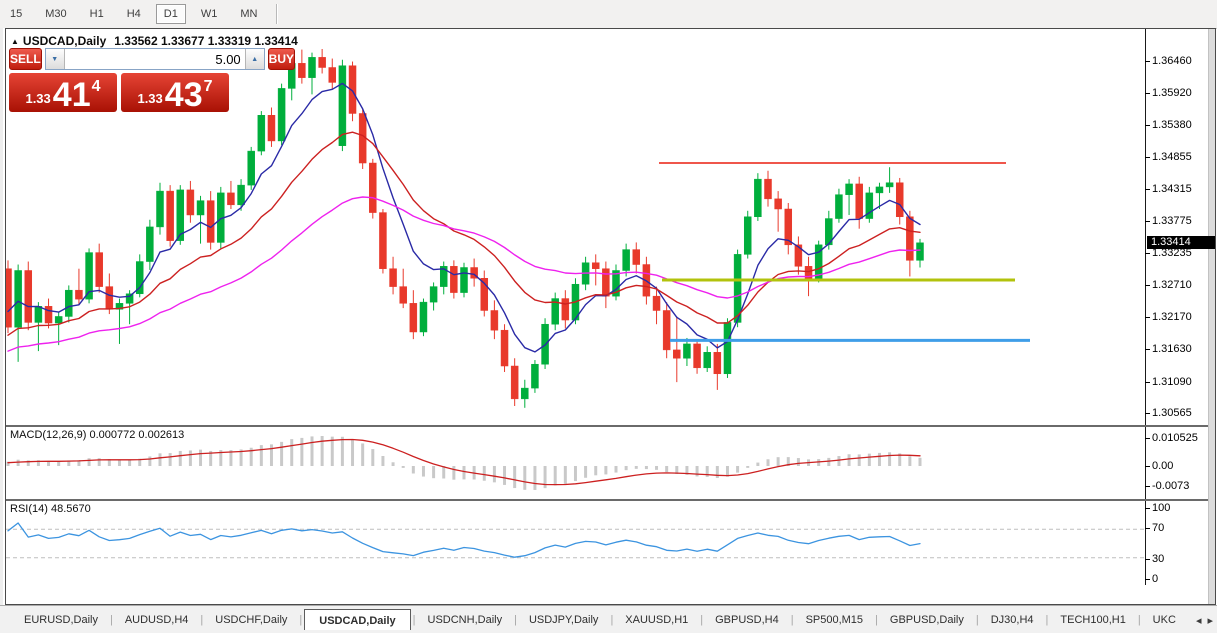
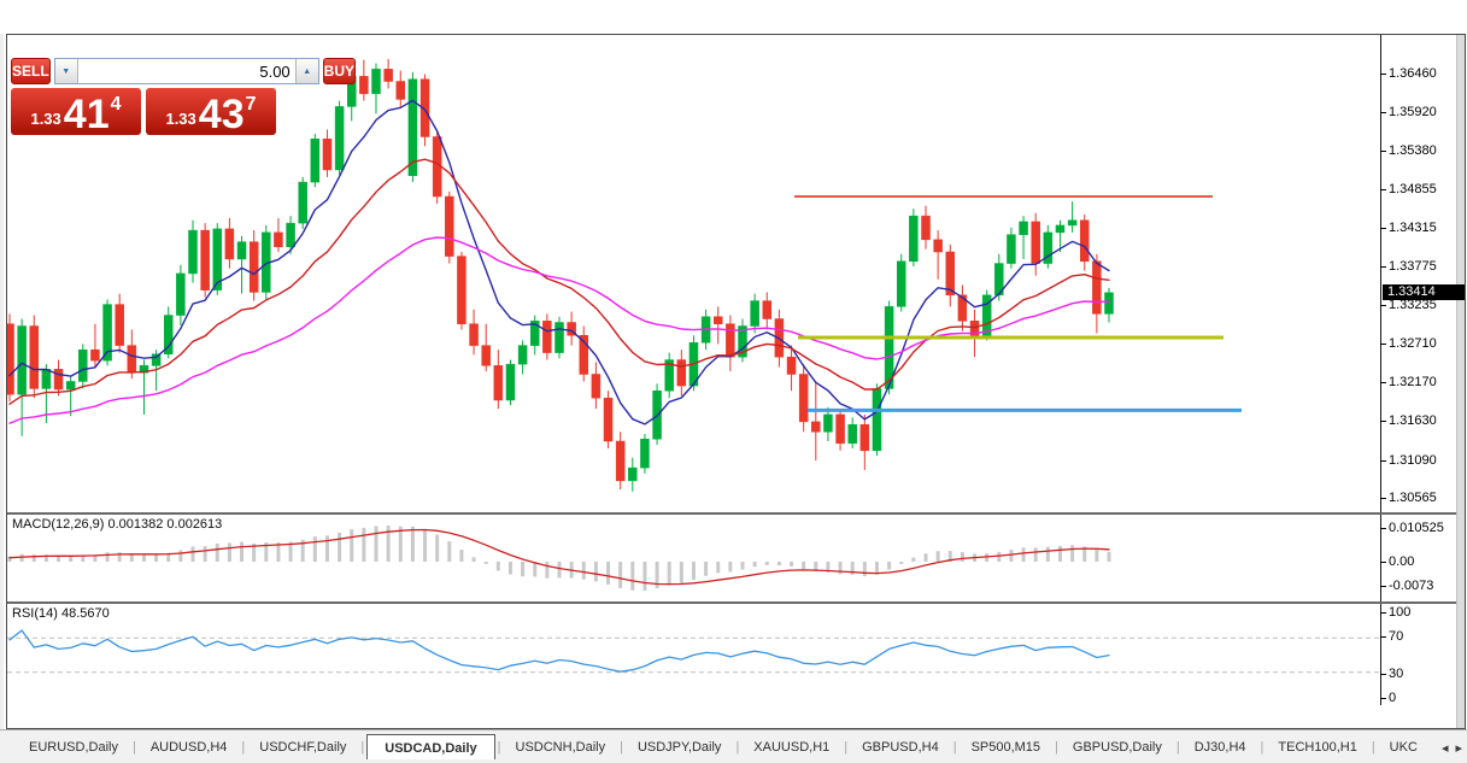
- 15
- M30
- H1
- H4
- D1
- W1
- MN
- ▲ USDCAD,Daily 1.33562 1.33677 1.33319 1.33414
  SELL
  5.00
  BUY
  1.33
  41
  4
  1.33
  43
  7
  1.36460
  1.35920
  1.35380
  1.34855
  1.34315
  1.33775
  1.33235
  1.32710
  1.32170
  1.31630
  1.31090
  1.30565
  1.33414
- MACD(12,26,9) 0.000772 0.002613
+ MACD(12,26,9) 0.001382 0.002613
  0.010525
  0.00
  -0.0073
  RSI(14) 48.5670
  100
  70
  30
  0
  EURUSD,Daily
  |
  AUDUSD,H4
  |
  USDCHF,Daily
  |
  USDCAD,Daily
  |
  USDCNH,Daily
  |
  USDJPY,Daily
  |
  XAUUSD,H1
  |
  GBPUSD,H4
  |
  SP500,M15
  |
  GBPUSD,Daily
  |
  DJ30,H4
  |
  TECH100,H1
  |
  UKC
  ◂
  ▸
